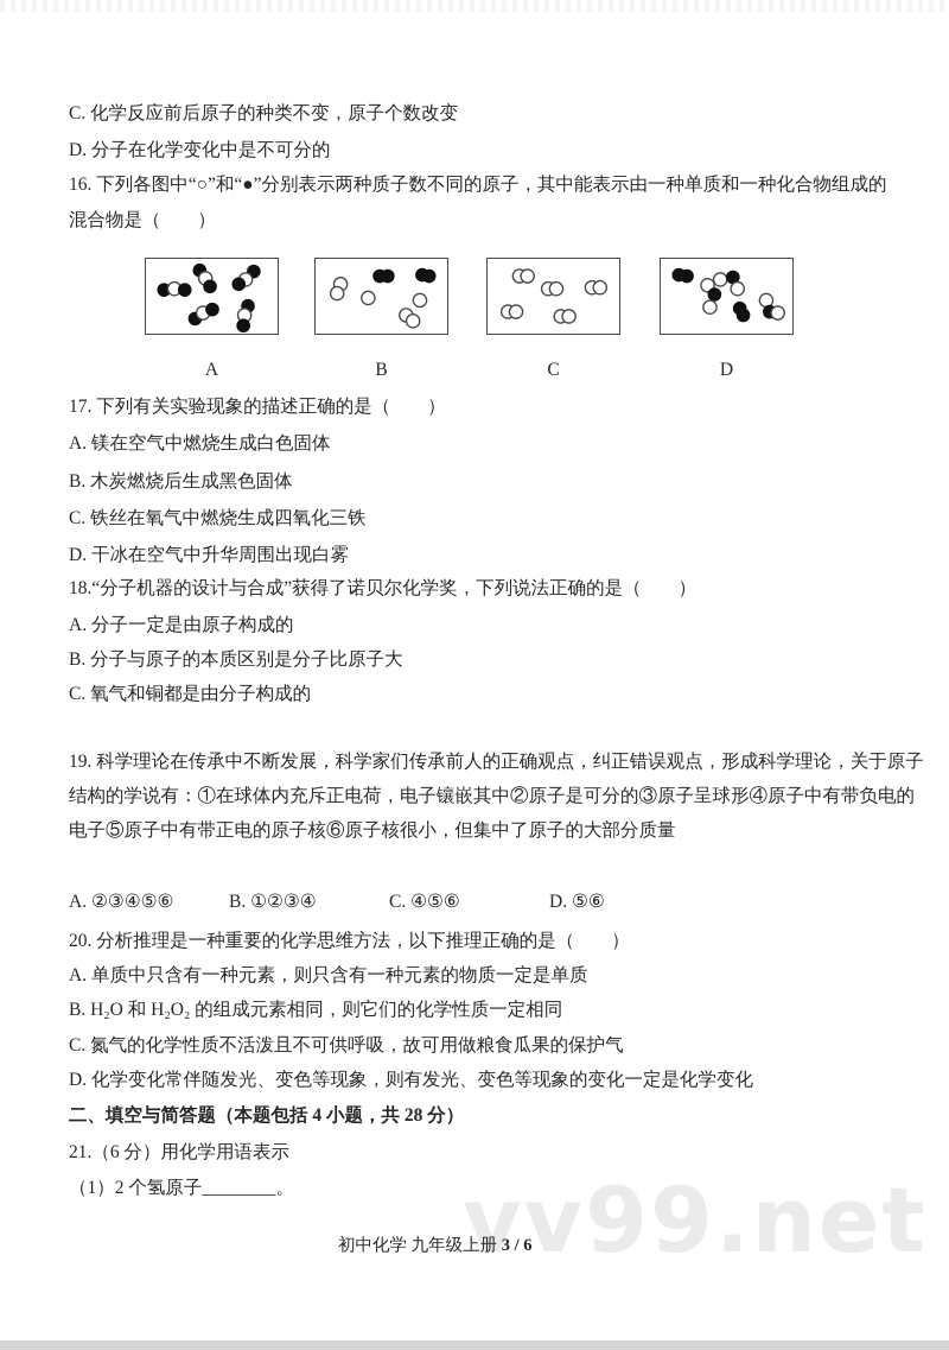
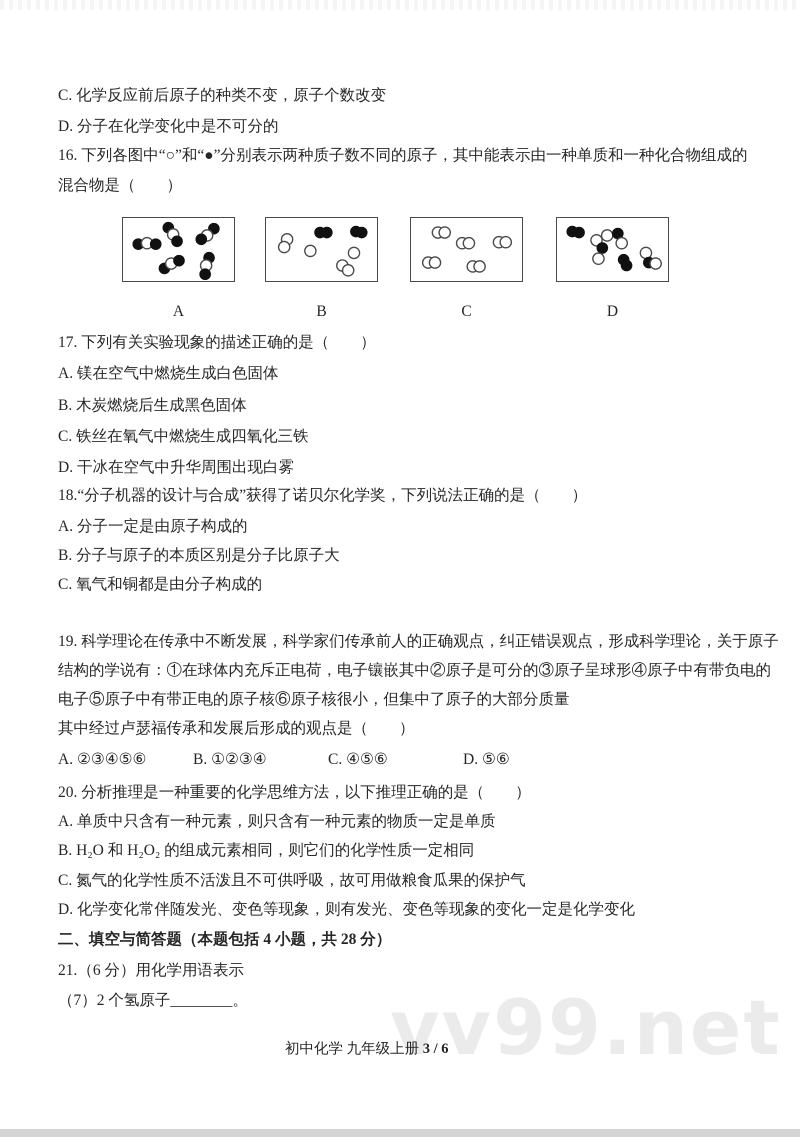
  C. 化学反应前后原子的种类不变，原子个数改变
  D. 分子在化学变化中是不可分的
  16. 下列各图中“○”和“●”分别表示两种质子数不同的原子，其中能表示由一种单质和一种化合物组成的
  混合物是（ ）
  A
  B
  C
  D
  17. 下列有关实验现象的描述正确的是（ ）
  A. 镁在空气中燃烧生成白色固体
  B. 木炭燃烧后生成黑色固体
  C. 铁丝在氧气中燃烧生成四氧化三铁
  D. 干冰在空气中升华周围出现白雾
  18.“分子机器的设计与合成”获得了诺贝尔化学奖，下列说法正确的是（ ）
  A. 分子一定是由原子构成的
  B. 分子与原子的本质区别是分子比原子大
  C. 氧气和铜都是由分子构成的
  19. 科学理论在传承中不断发展，科学家们传承前人的正确观点，纠正错误观点，形成科学理论，关于原子
  结构的学说有：①在球体内充斥正电荷，电子镶嵌其中②原子是可分的③原子呈球形④原子中有带负电的
  电子⑤原子中有带正电的原子核⑥原子核很小，但集中了原子的大部分质量
+ 其中经过卢瑟福传承和发展后形成的观点是（ ）
  A. ②③④⑤⑥
  B. ①②③④
  C. ④⑤⑥
  D. ⑤⑥
  20. 分析推理是一种重要的化学思维方法，以下推理正确的是（ ）
  A. 单质中只含有一种元素，则只含有一种元素的物质一定是单质
  B. H₂O 和 H₂O₂ 的组成元素相同，则它们的化学性质一定相同
  C. 氮气的化学性质不活泼且不可供呼吸，故可用做粮食瓜果的保护气
  D. 化学变化常伴随发光、变色等现象，则有发光、变色等现象的变化一定是化学变化
  二、填空与简答题（本题包括 4 小题，共 28 分）
  21.（6 分）用化学用语表示
- （1）2 个氢原子________。
+ （7）2 个氢原子________。
  vv99.net
  初中化学 九年级上册 3 / 6
